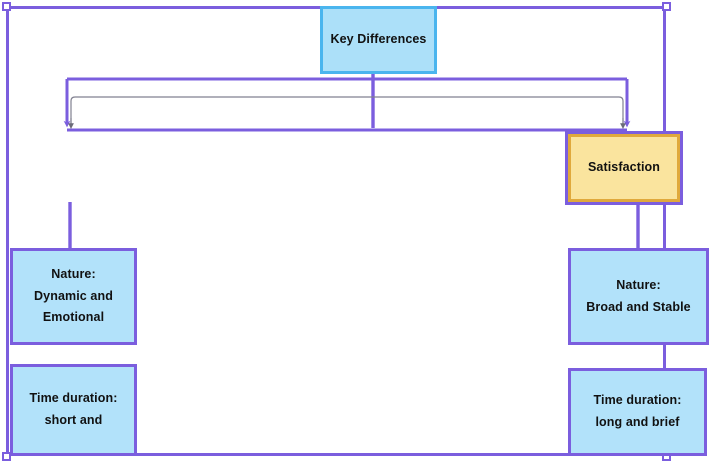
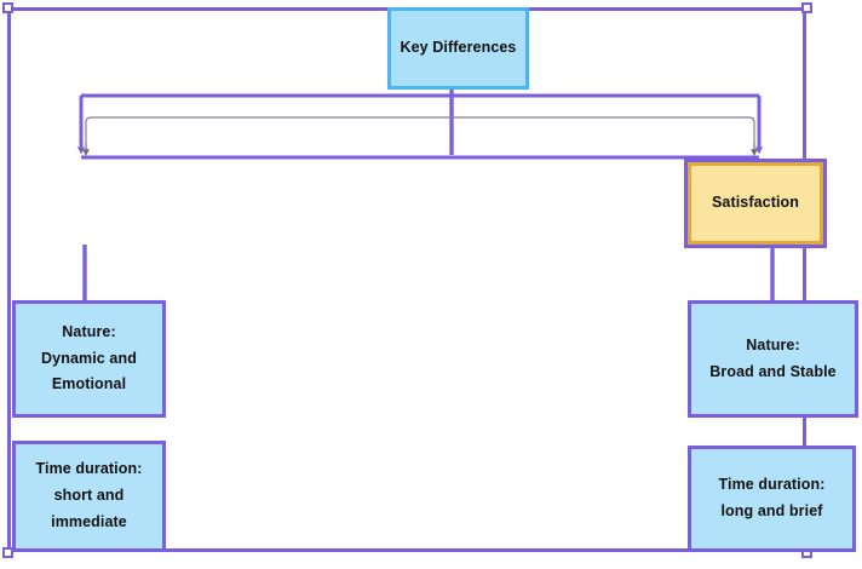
  Key Differences
  Satisfaction
  Nature:
  Dynamic and
  Emotional
  Time duration:
  short and
+ immediate
  Nature:
  Broad and Stable
  Time duration:
  long and brief
